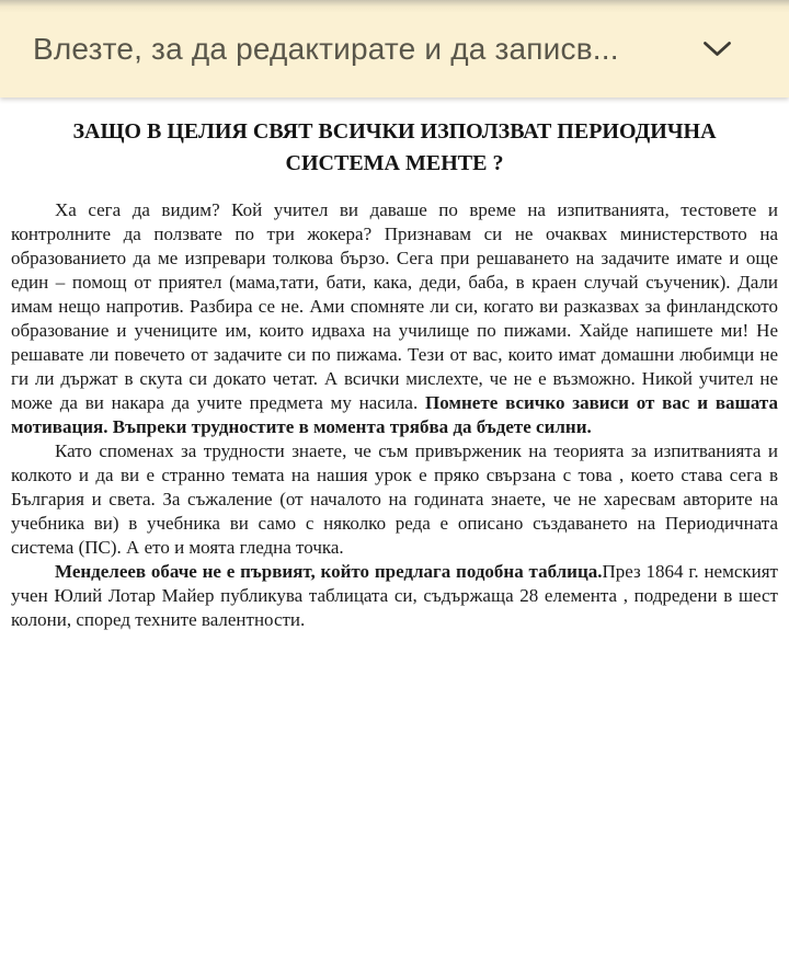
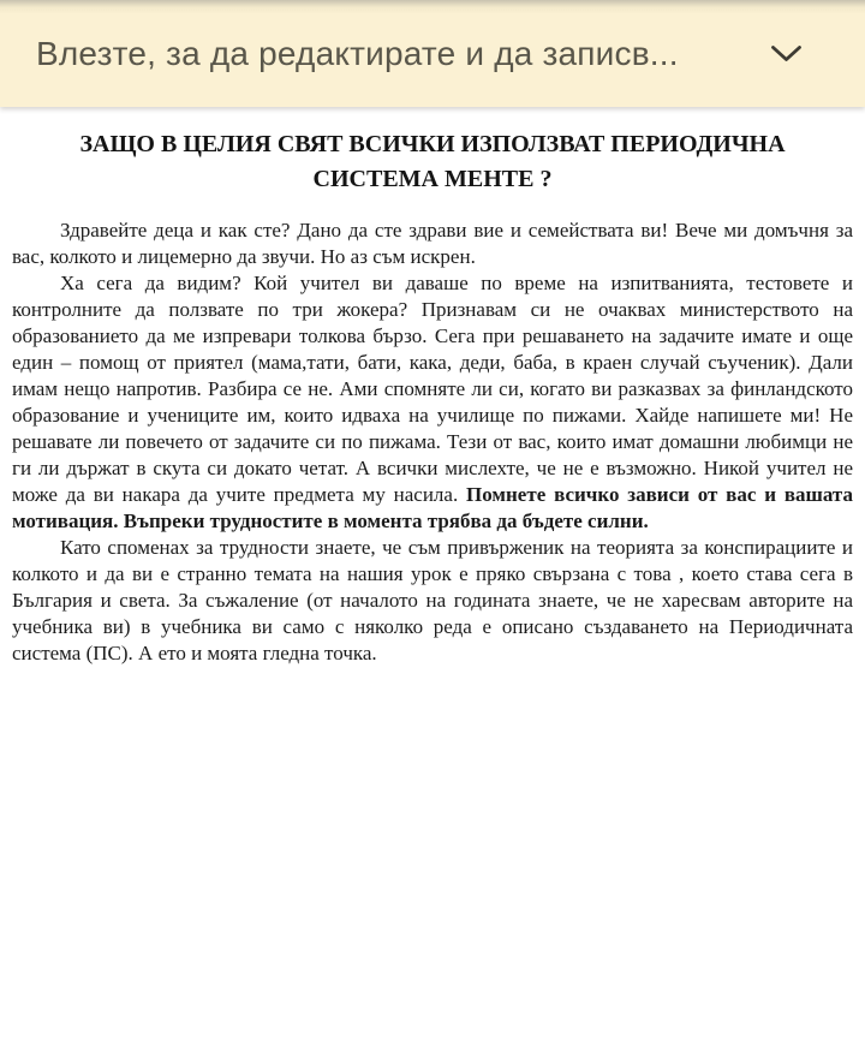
  Влезте, за да редактирате и да записв...
  ЗАЩО В ЦЕЛИЯ СВЯТ ВСИЧКИ ИЗПОЛЗВАТ ПЕРИОДИЧНА СИСТЕМА МЕНТЕ ?
+ Здравейте деца и как сте? Дано да сте здрави вие и семействата ви! Вече ми домъчня за вас, колкото и лицемерно да звучи. Но аз съм искрен.
  Ха сега да видим? Кой учител ви даваше по време на изпитванията, тестовете и контролните да ползвате по три жокера? Признавам си не очаквах министерството на образованието да ме изпревари толкова бързо. Сега при решаването на задачите имате и още един – помощ от приятел (мама,тати, бати, кака, деди, баба, в краен случай съученик). Дали имам нещо напротив. Разбира се не. Ами спомняте ли си, когато ви разказвах за финландското образование и учениците им, които идваха на училище по пижами. Хайде напишете ми! Не решавате ли повечето от задачите си по пижама. Тези от вас, които имат домашни любимци не ги ли държат в скута си докато четат. А всички мислехте, че не е възможно. Никой учител не може да ви накара да учите предмета му насила. Помнете всичко зависи от вас и вашата мотивация. Въпреки трудностите в момента трябва да бъдете силни.
- Като споменах за трудности знаете, че съм привърженик на теорията за изпитванията и колкото и да ви е странно темата на нашия урок е пряко свързана с това , което става сега в България и света. За съжаление (от началото на годината знаете, че не харесвам авторите на учебника ви) в учебника ви само с няколко реда е описано създаването на Периодичната система (ПС). А ето и моята гледна точка.
+ Като споменах за трудности знаете, че съм привърженик на теорията за конспирациите и колкото и да ви е странно темата на нашия урок е пряко свързана с това , което става сега в България и света. За съжаление (от началото на годината знаете, че не харесвам авторите на учебника ви) в учебника ви само с няколко реда е описано създаването на Периодичната система (ПС). А ето и моята гледна точка.
- Менделеев обаче не е първият, който предлага подобна таблица.През 1864 г. немският учен Юлий Лотар Майер публикува таблицата си, съдържаща 28 елемента , подредени в шест колони, според техните валентности.
